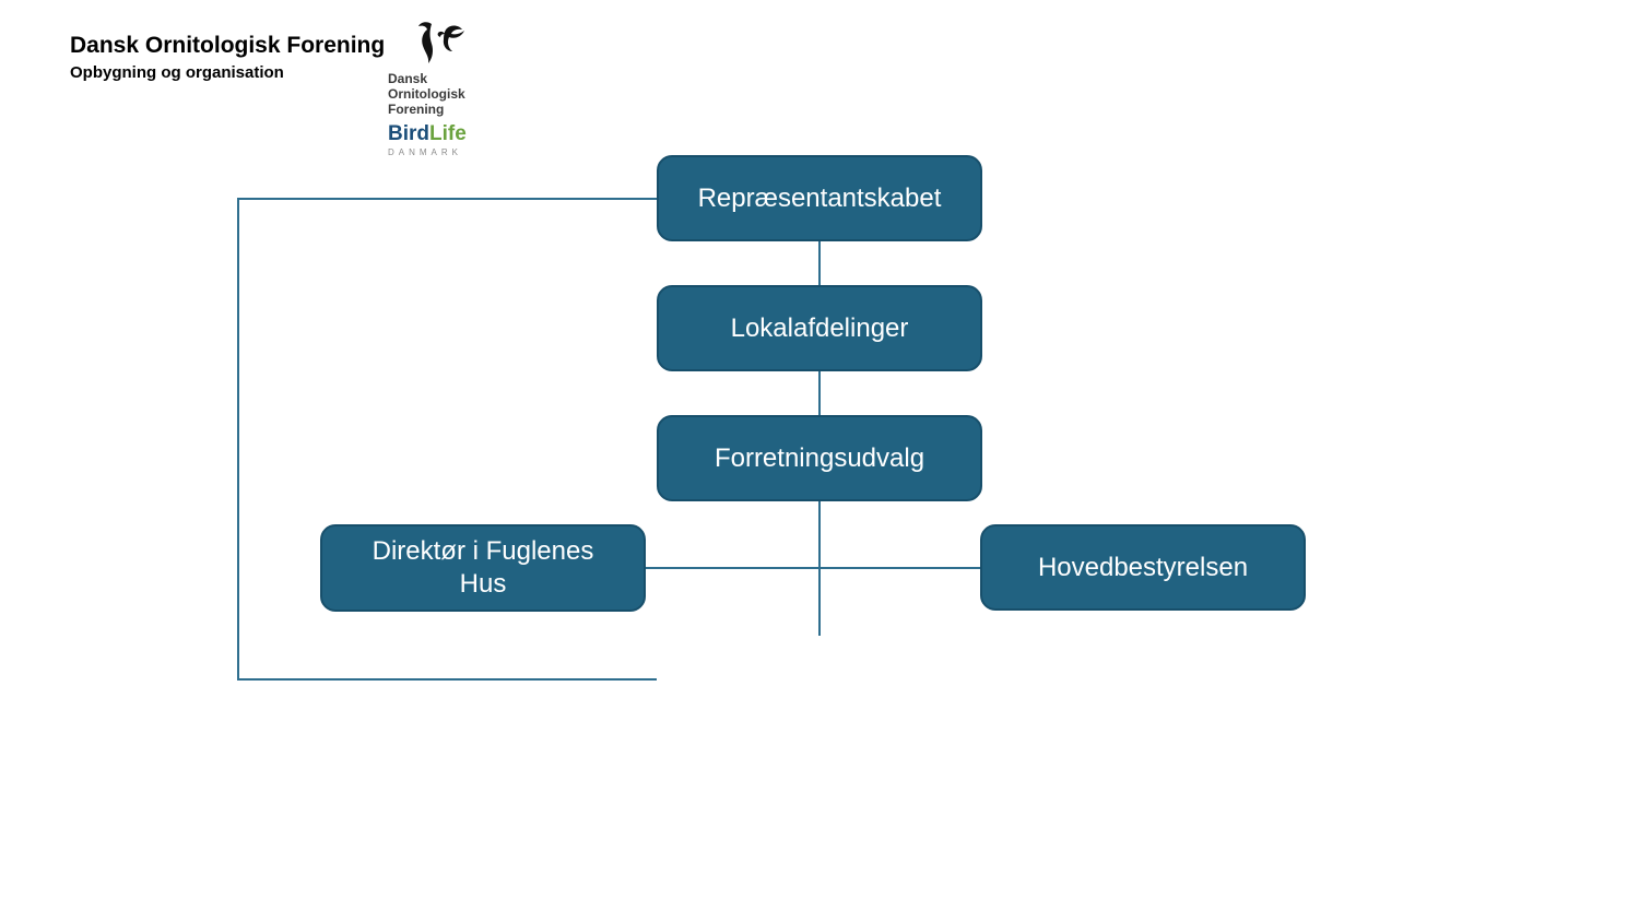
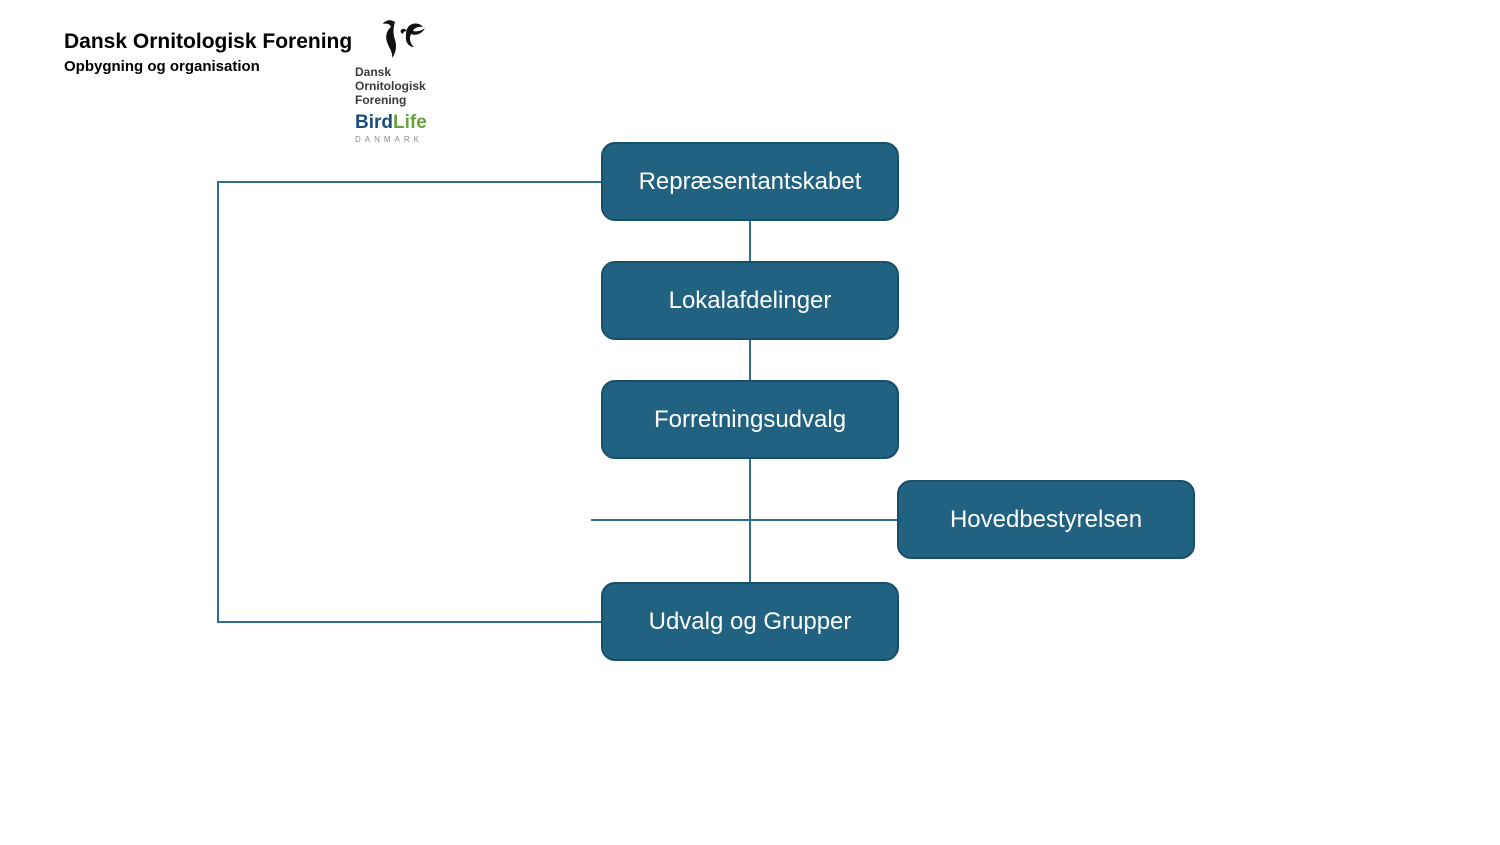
  Dansk Ornitologisk Forening
  Opbygning og organisation
  Dansk
  Ornitologisk
  Forening
  BirdLife
  DANMARK
  Repræsentantskabet
  Lokalafdelinger
  Forretningsudvalg
- Direktør i Fuglenes Hus
  Hovedbestyrelsen
+ Udvalg og Grupper
